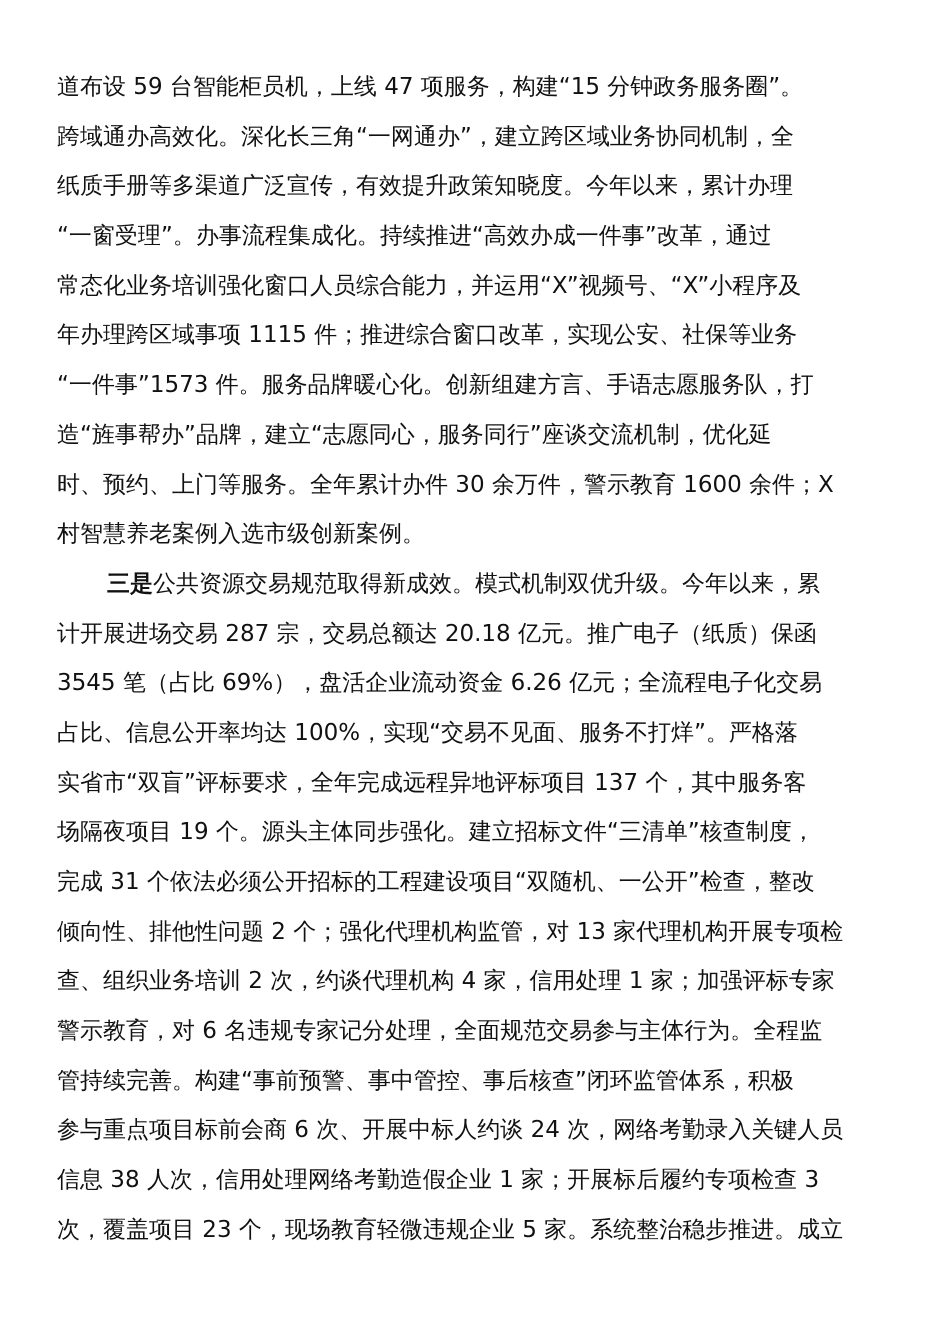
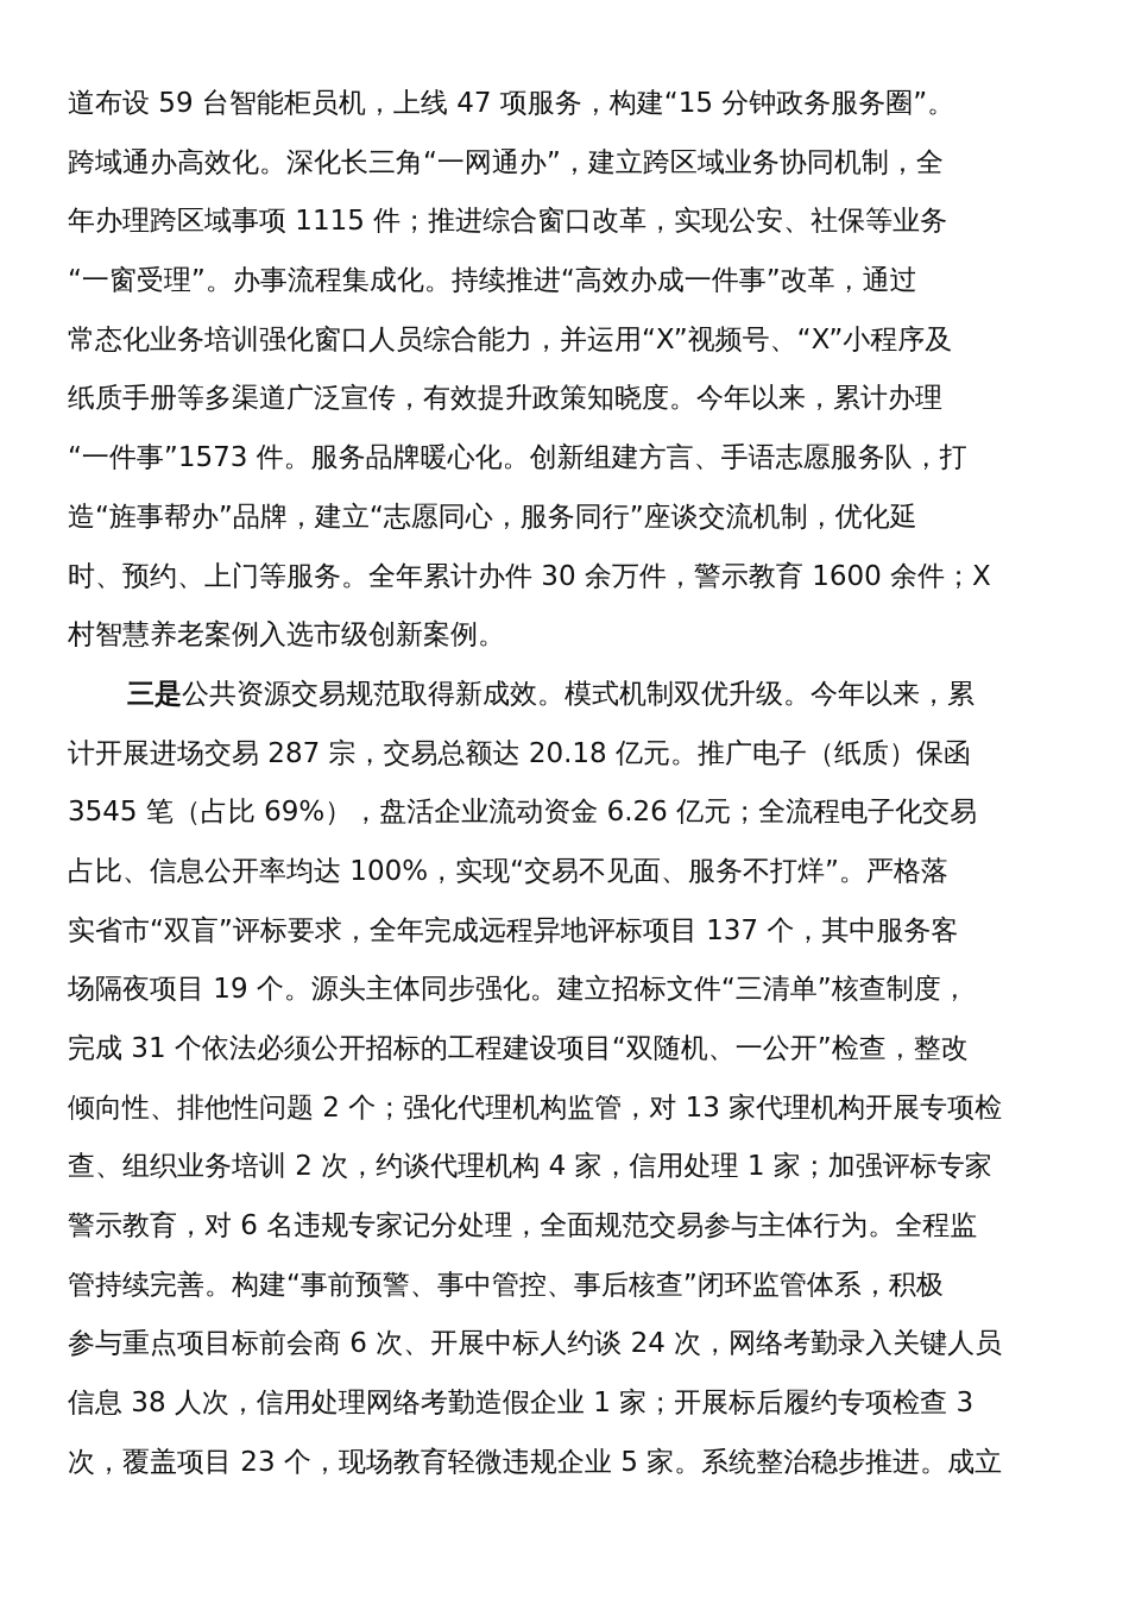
  道布设 59 台智能柜员机，上线 47 项服务，构建“15 分钟政务服务圈”。
  跨域通办高效化。深化长三角“一网通办”，建立跨区域业务协同机制，全
- 纸质手册等多渠道广泛宣传，有效提升政策知晓度。今年以来，累计办理
+ 年办理跨区域事项 1115 件；推进综合窗口改革，实现公安、社保等业务
  “一窗受理”。办事流程集成化。持续推进“高效办成一件事”改革，通过
  常态化业务培训强化窗口人员综合能力，并运用“X”视频号、“X”小程序及
- 年办理跨区域事项 1115 件；推进综合窗口改革，实现公安、社保等业务
+ 纸质手册等多渠道广泛宣传，有效提升政策知晓度。今年以来，累计办理
  “一件事”1573 件。服务品牌暖心化。创新组建方言、手语志愿服务队，打
  造“旌事帮办”品牌，建立“志愿同心，服务同行”座谈交流机制，优化延
  时、预约、上门等服务。全年累计办件 30 余万件，警示教育 1600 余件；X
  村智慧养老案例入选市级创新案例。
  三是公共资源交易规范取得新成效。模式机制双优升级。今年以来，累
  计开展进场交易 287 宗，交易总额达 20.18 亿元。推广电子（纸质）保函
  3545 笔（占比 69%），盘活企业流动资金 6.26 亿元；全流程电子化交易
  占比、信息公开率均达 100%，实现“交易不见面、服务不打烊”。严格落
  实省市“双盲”评标要求，全年完成远程异地评标项目 137 个，其中服务客
  场隔夜项目 19 个。源头主体同步强化。建立招标文件“三清单”核查制度，
  完成 31 个依法必须公开招标的工程建设项目“双随机、一公开”检查，整改
  倾向性、排他性问题 2 个；强化代理机构监管，对 13 家代理机构开展专项检
  查、组织业务培训 2 次，约谈代理机构 4 家，信用处理 1 家；加强评标专家
  警示教育，对 6 名违规专家记分处理，全面规范交易参与主体行为。全程监
  管持续完善。构建“事前预警、事中管控、事后核查”闭环监管体系，积极
  参与重点项目标前会商 6 次、开展中标人约谈 24 次，网络考勤录入关键人员
  信息 38 人次，信用处理网络考勤造假企业 1 家；开展标后履约专项检查 3
  次，覆盖项目 23 个，现场教育轻微违规企业 5 家。系统整治稳步推进。成立
